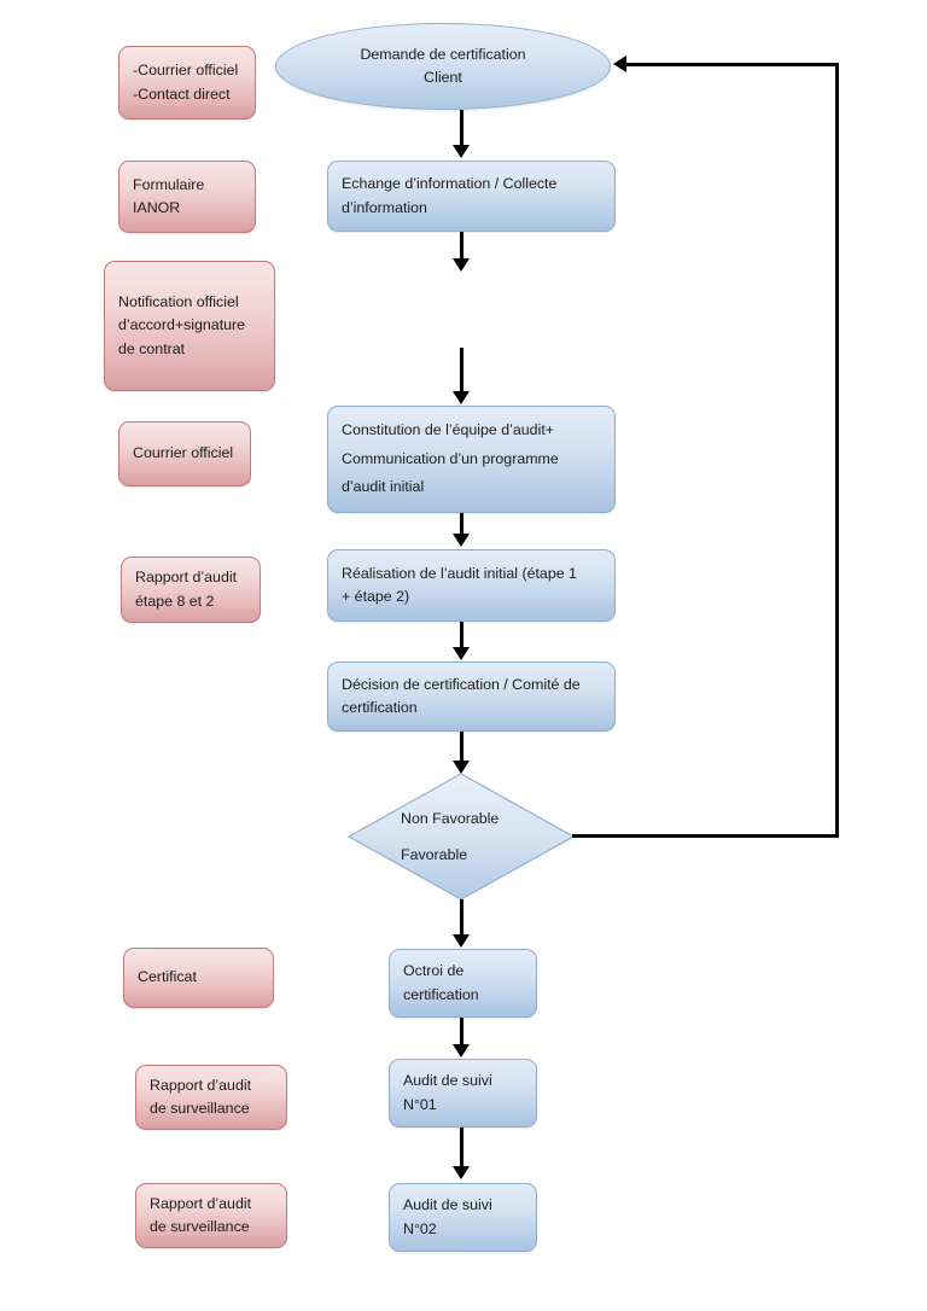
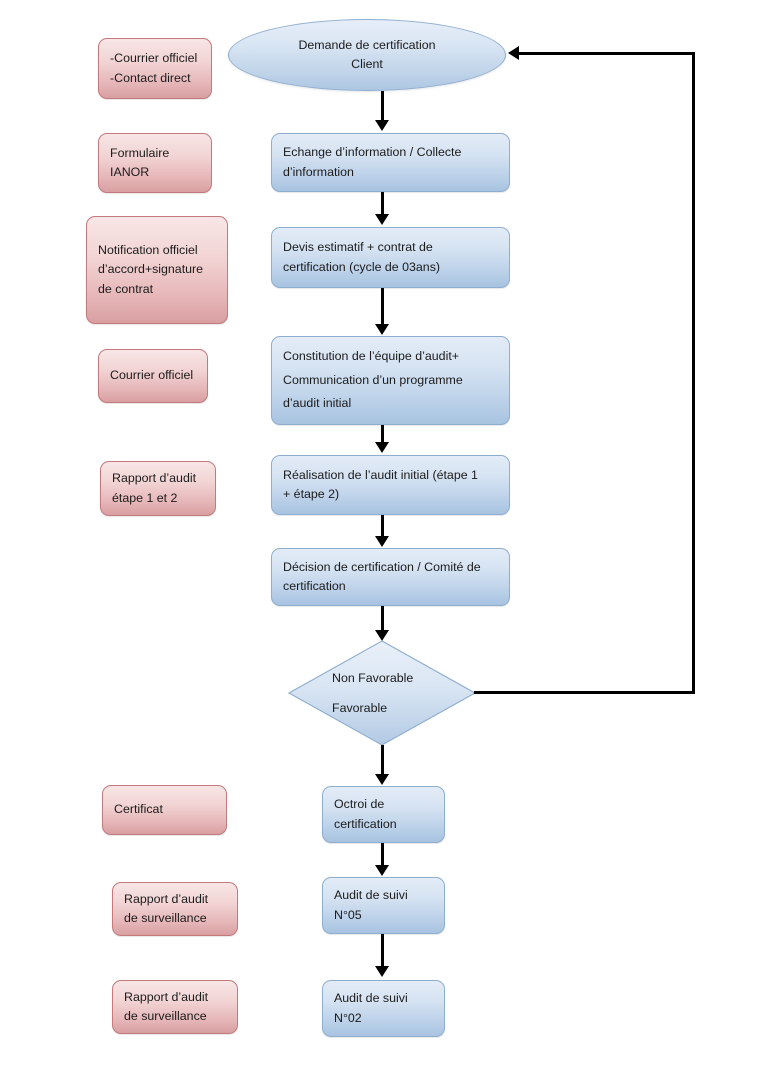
  -Courrier officiel
  -Contact direct
  Formulaire
  IANOR
  Notification officiel
  d’accord+signature
  de contrat
  Courrier officiel
  Rapport d’audit
- étape 8 et 2
+ étape 1 et 2
  Certificat
  Rapport d’audit
  de surveillance
  Rapport d’audit
  de surveillance
  Demande de certification
  Client
  Echange d’information / Collecte
  d’information
+ Devis estimatif + contrat de
+ certification (cycle de 03ans)
  Constitution de l’équipe d’audit+
  Communication d’un programme
  d’audit initial
  Réalisation de l’audit initial (étape 1
  + étape 2)
  Décision de certification / Comité de
  certification
  Non Favorable
  Favorable
  Octroi de
  certification
  Audit de suivi
- N°01
+ N°05
  Audit de suivi
  N°02
